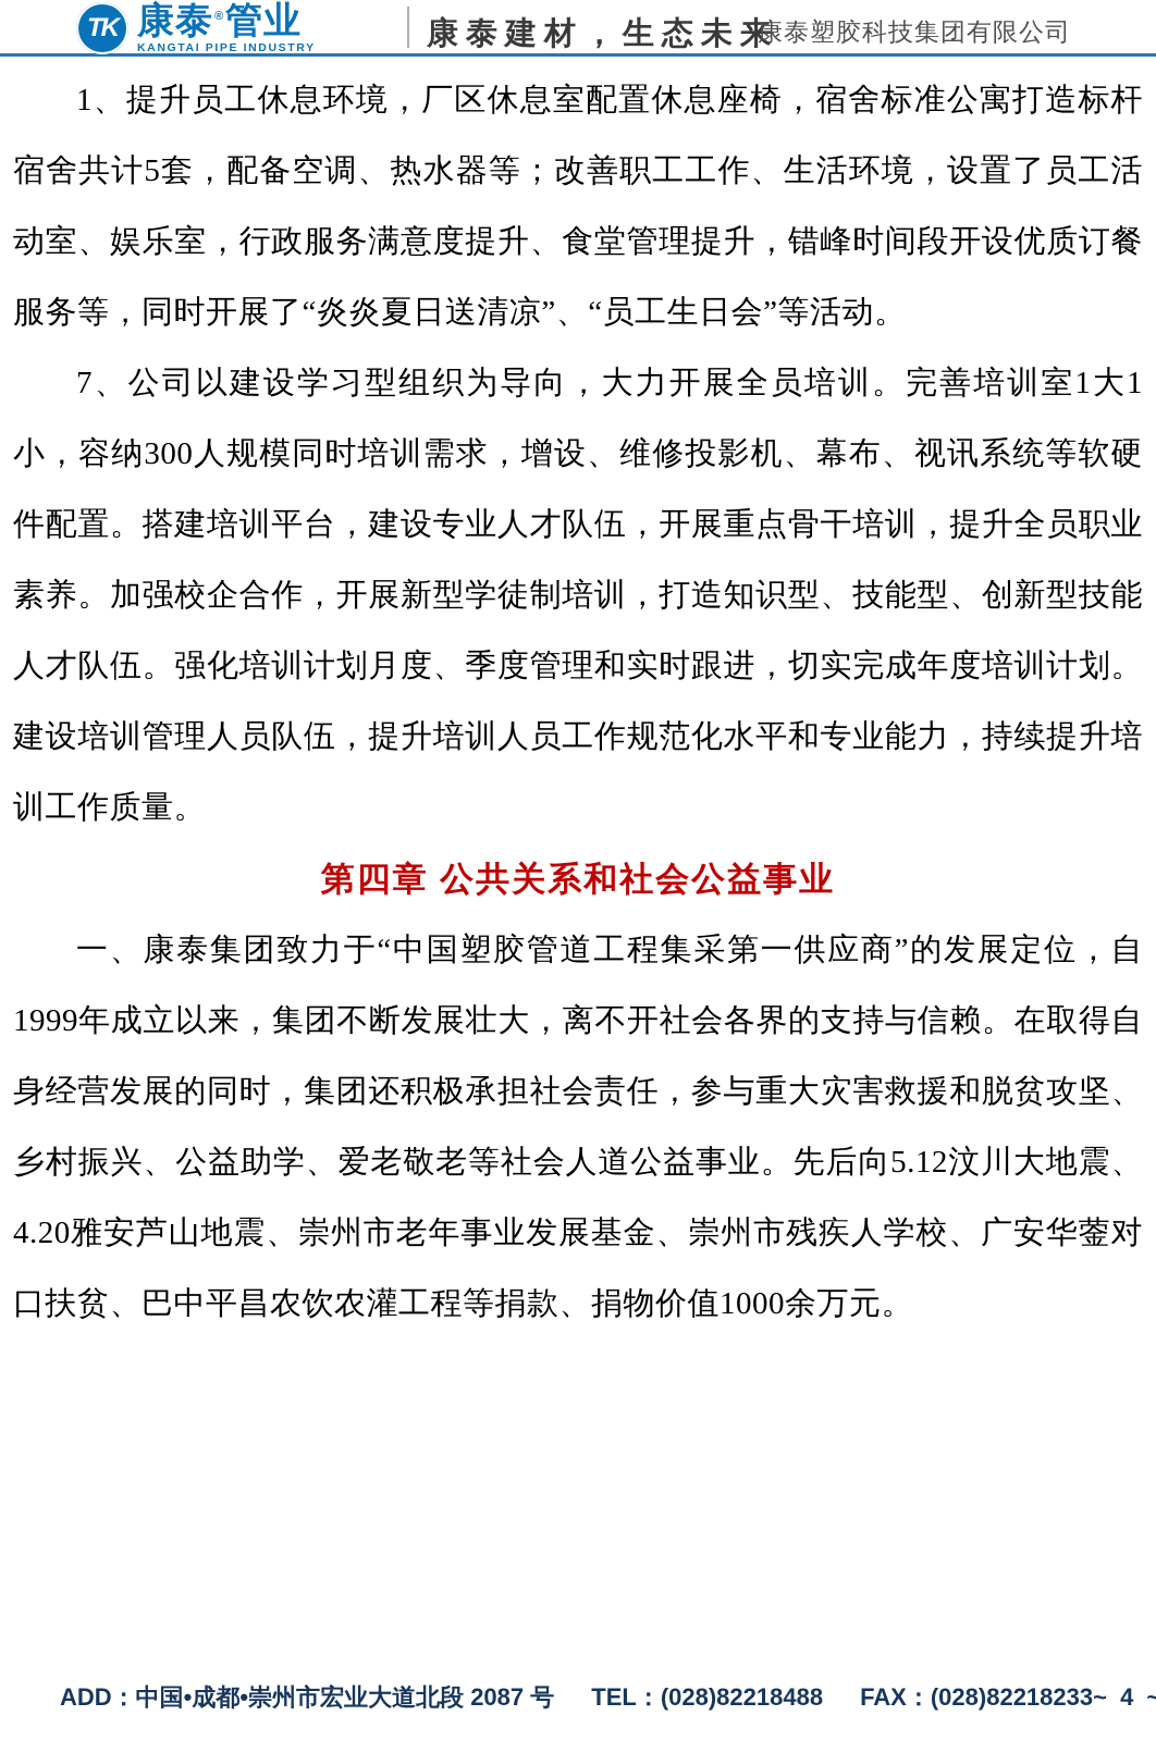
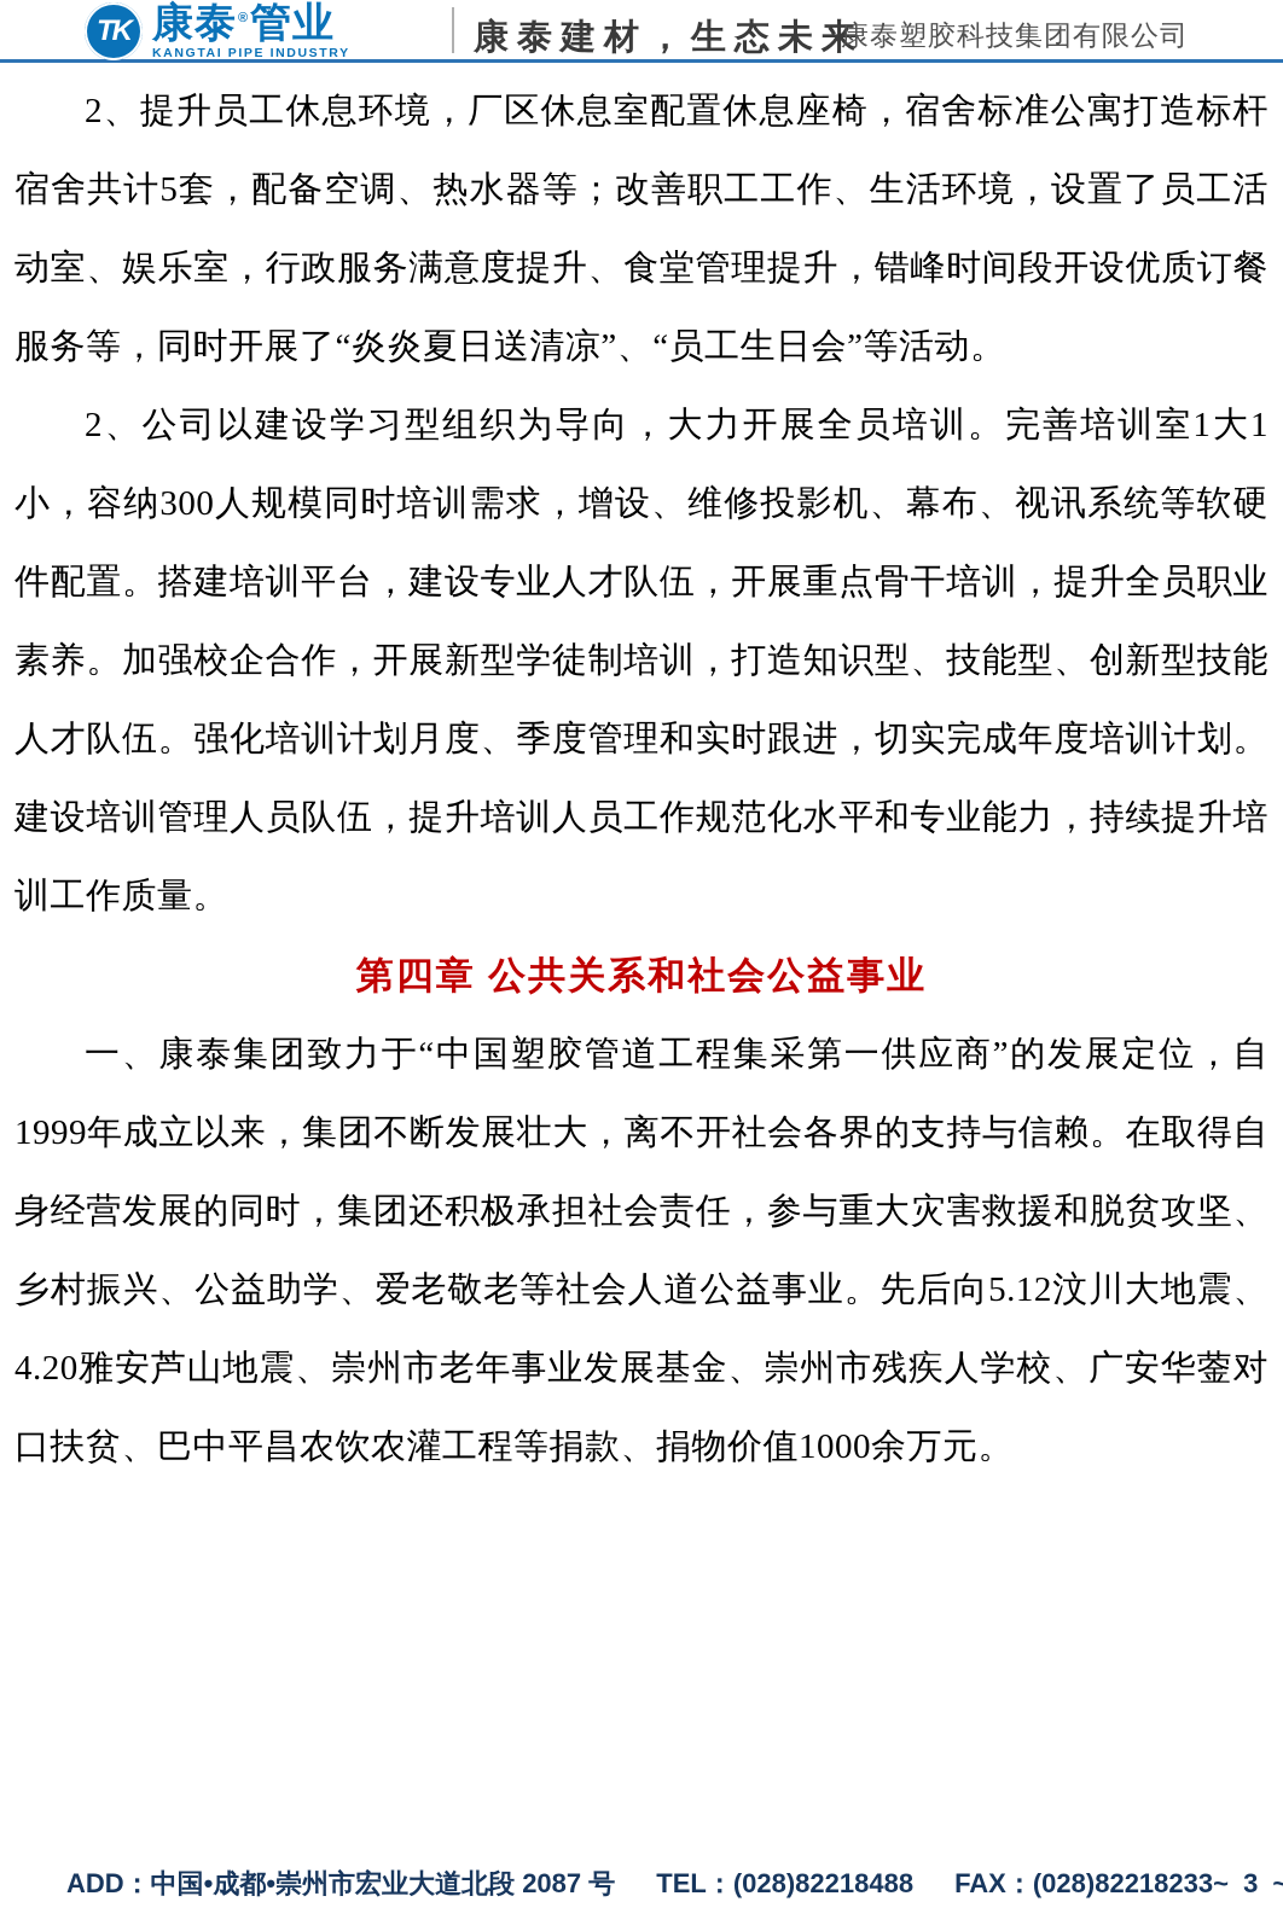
  TK
  康泰®管业
  KANGTAI PIPE INDUSTRY
  康泰建材，生态未来
  康泰塑胶科技集团有限公司
- 1、提升员工休息环境，厂区休息室配置休息座椅，宿舍标准公寓打造标杆宿舍共计5套，配备空调、热水器等；改善职工工作、生活环境，设置了员工活动室、娱乐室，行政服务满意度提升、食堂管理提升，错峰时间段开设优质订餐服务等，同时开展了“炎炎夏日送清凉”、“员工生日会”等活动。
+ 2、提升员工休息环境，厂区休息室配置休息座椅，宿舍标准公寓打造标杆宿舍共计5套，配备空调、热水器等；改善职工工作、生活环境，设置了员工活动室、娱乐室，行政服务满意度提升、食堂管理提升，错峰时间段开设优质订餐服务等，同时开展了“炎炎夏日送清凉”、“员工生日会”等活动。
- 7、公司以建设学习型组织为导向，大力开展全员培训。完善培训室1大1小，容纳300人规模同时培训需求，增设、维修投影机、幕布、视讯系统等软硬件配置。搭建培训平台，建设专业人才队伍，开展重点骨干培训，提升全员职业素养。加强校企合作，开展新型学徒制培训，打造知识型、技能型、创新型技能人才队伍。强化培训计划月度、季度管理和实时跟进，切实完成年度培训计划。建设培训管理人员队伍，提升培训人员工作规范化水平和专业能力，持续提升培训工作质量。
+ 2、公司以建设学习型组织为导向，大力开展全员培训。完善培训室1大1小，容纳300人规模同时培训需求，增设、维修投影机、幕布、视讯系统等软硬件配置。搭建培训平台，建设专业人才队伍，开展重点骨干培训，提升全员职业素养。加强校企合作，开展新型学徒制培训，打造知识型、技能型、创新型技能人才队伍。强化培训计划月度、季度管理和实时跟进，切实完成年度培训计划。建设培训管理人员队伍，提升培训人员工作规范化水平和专业能力，持续提升培训工作质量。
  第四章 公共关系和社会公益事业
  一、康泰集团致力于“中国塑胶管道工程集采第一供应商”的发展定位，自1999年成立以来，集团不断发展壮大，离不开社会各界的支持与信赖。在取得自身经营发展的同时，集团还积极承担社会责任，参与重大灾害救援和脱贫攻坚、乡村振兴、公益助学、爱老敬老等社会人道公益事业。先后向5.12汶川大地震、4.20雅安芦山地震、崇州市老年事业发展基金、崇州市残疾人学校、广安华蓥对口扶贫、巴中平昌农饮农灌工程等捐款、捐物价值1000余万元。
  ADD：中国•成都•崇州市宏业大道北段 2087 号
  TEL：(028)82218488
  FAX：(028)82218233
- ~ 4 ~
+ ~ 3 ~
